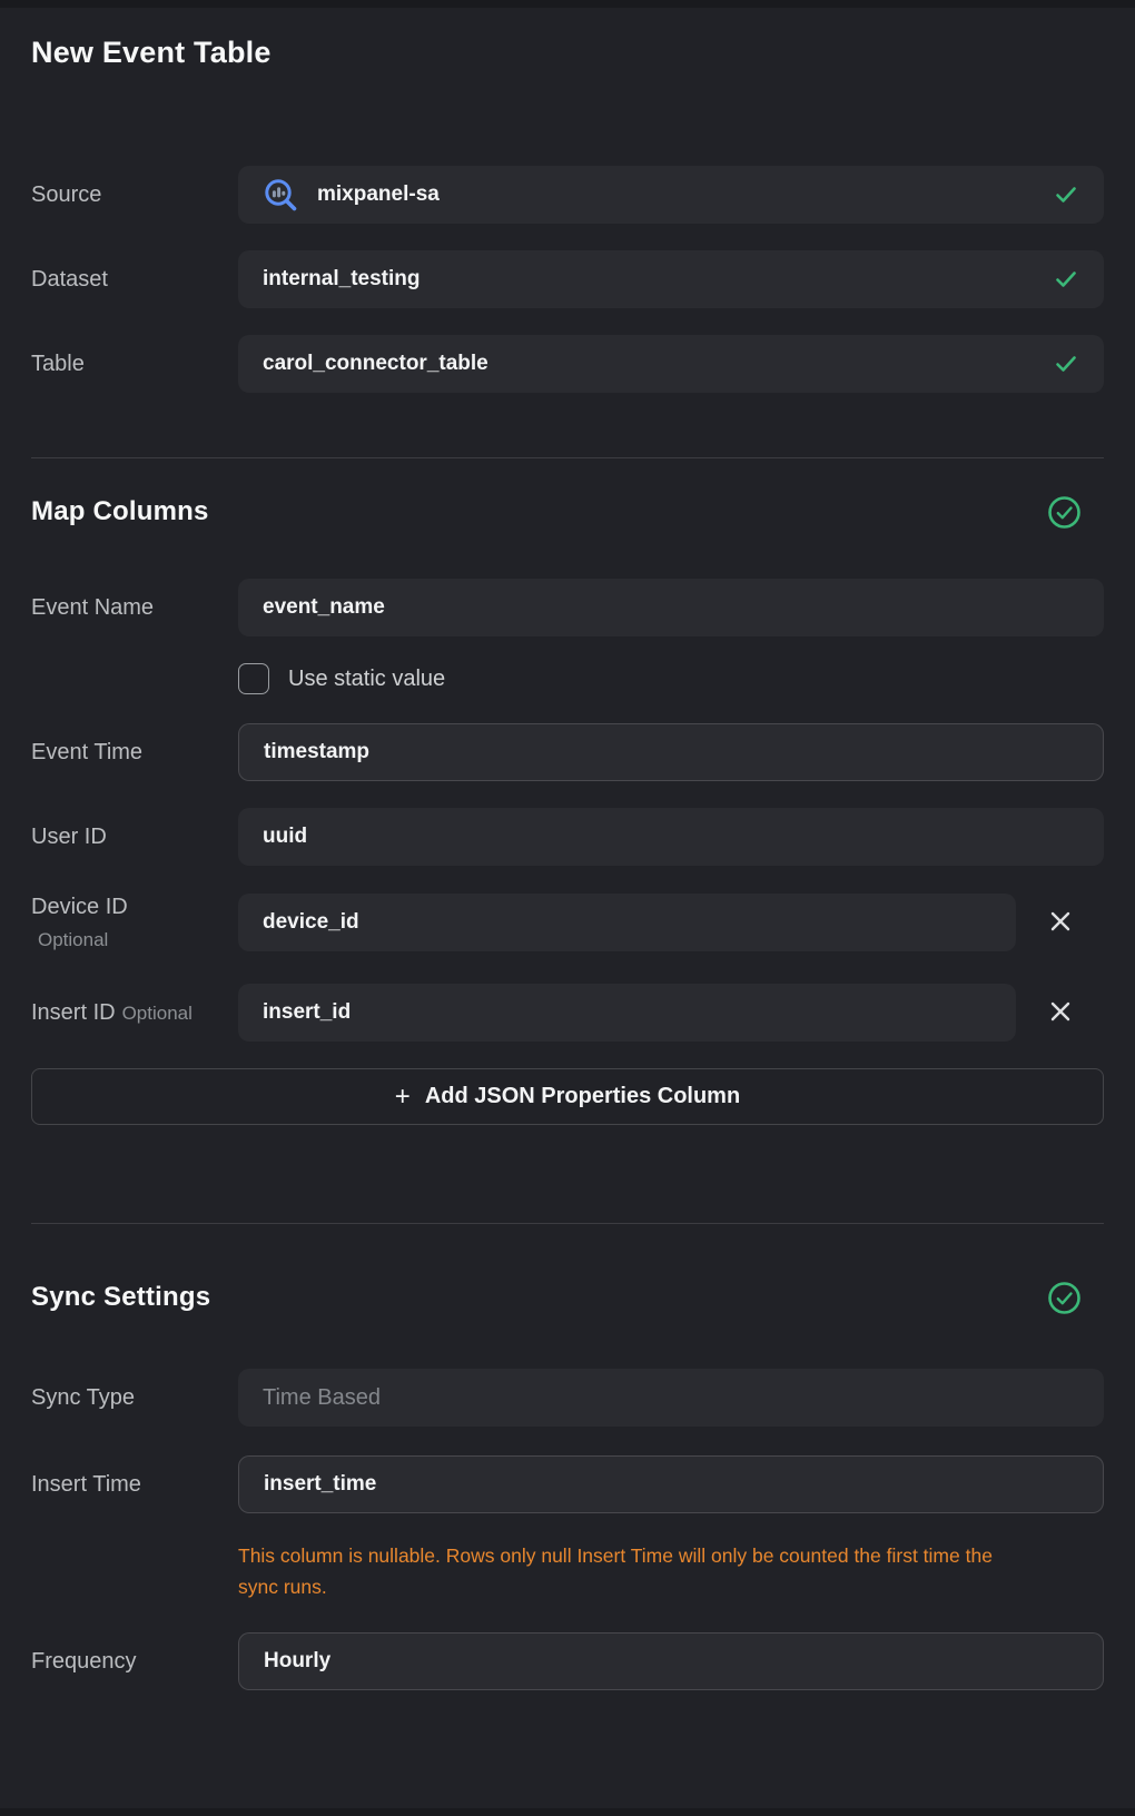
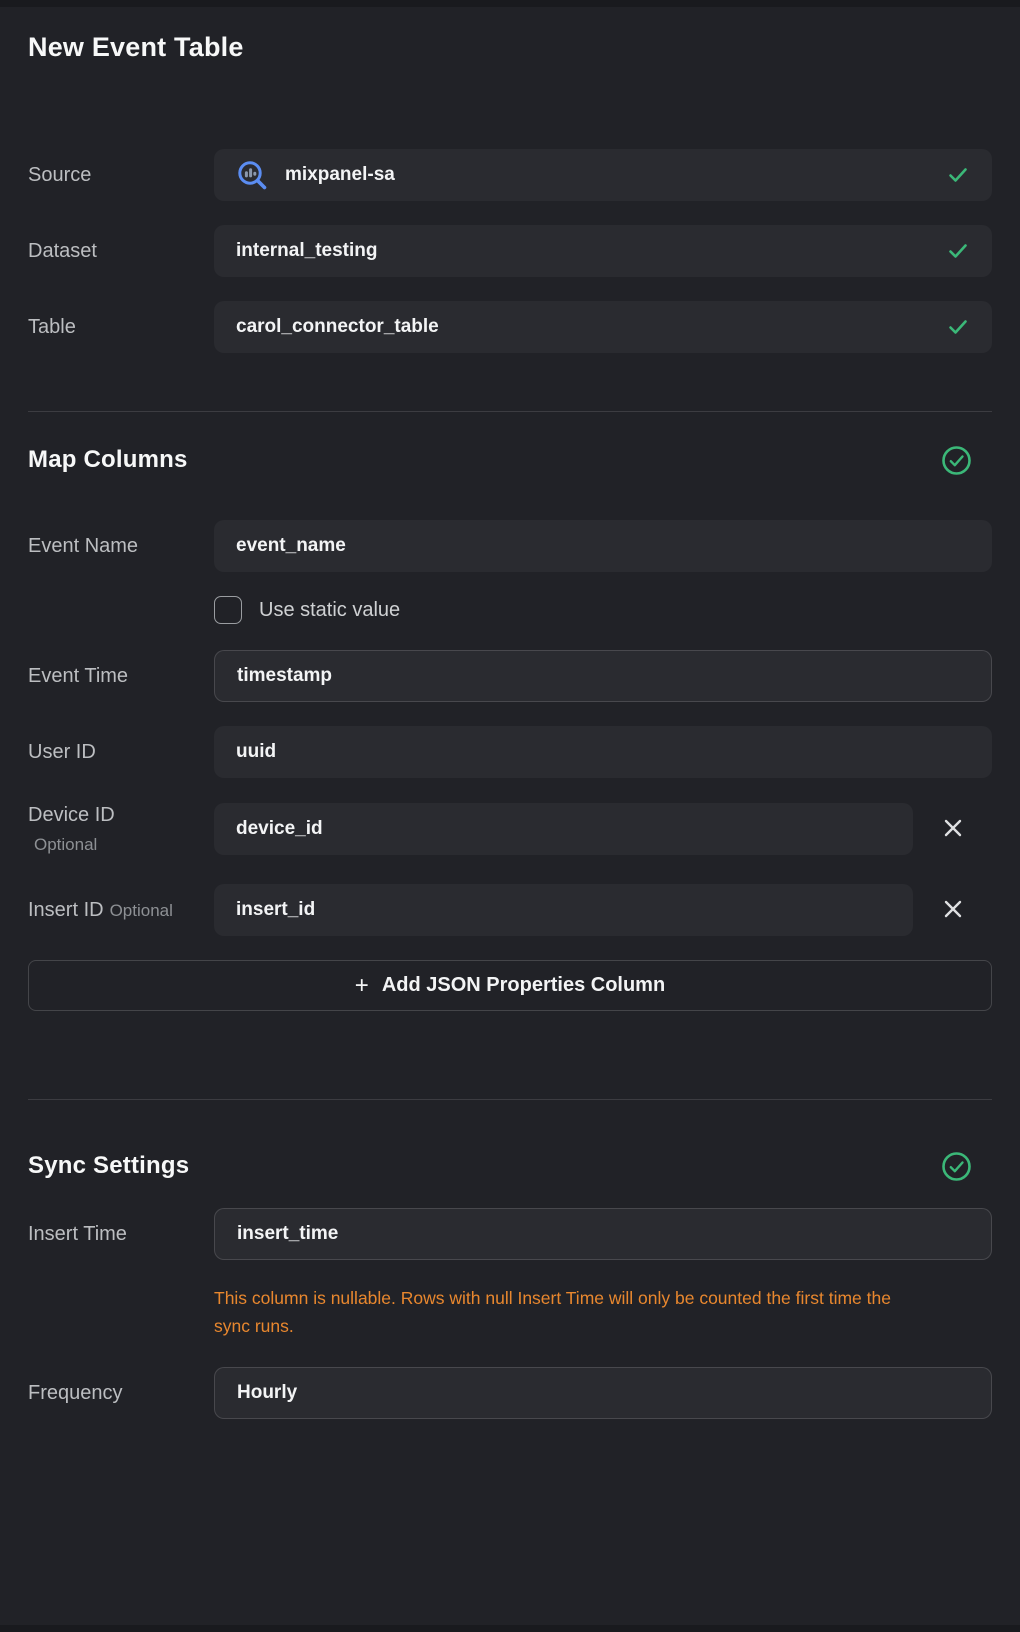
  New Event Table
  Source
  mixpanel-sa
  Dataset
  internal_testing
  Table
  carol_connector_table
  Map Columns
  Event Name
  event_name
  Use static value
  Event Time
  timestamp
  User ID
  uuid
  Device ID
  Optional
  device_id
  Insert ID Optional
  insert_id
  +
  Add JSON Properties Column
  Sync Settings
- Sync Type
- Time Based
  Insert Time
  insert_time
- This column is nullable. Rows only null Insert Time will only be counted the first time the sync runs.
+ This column is nullable. Rows with null Insert Time will only be counted the first time the sync runs.
  Frequency
  Hourly
